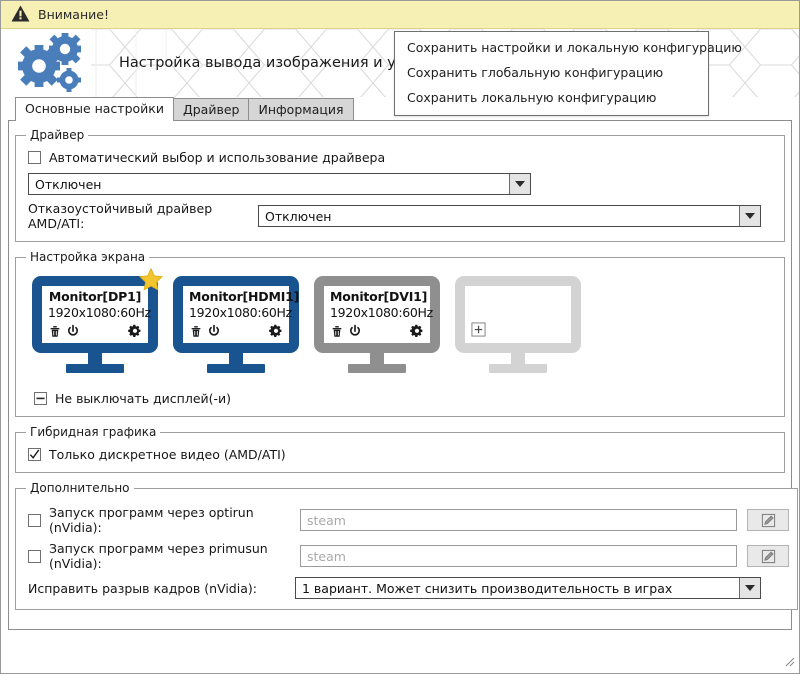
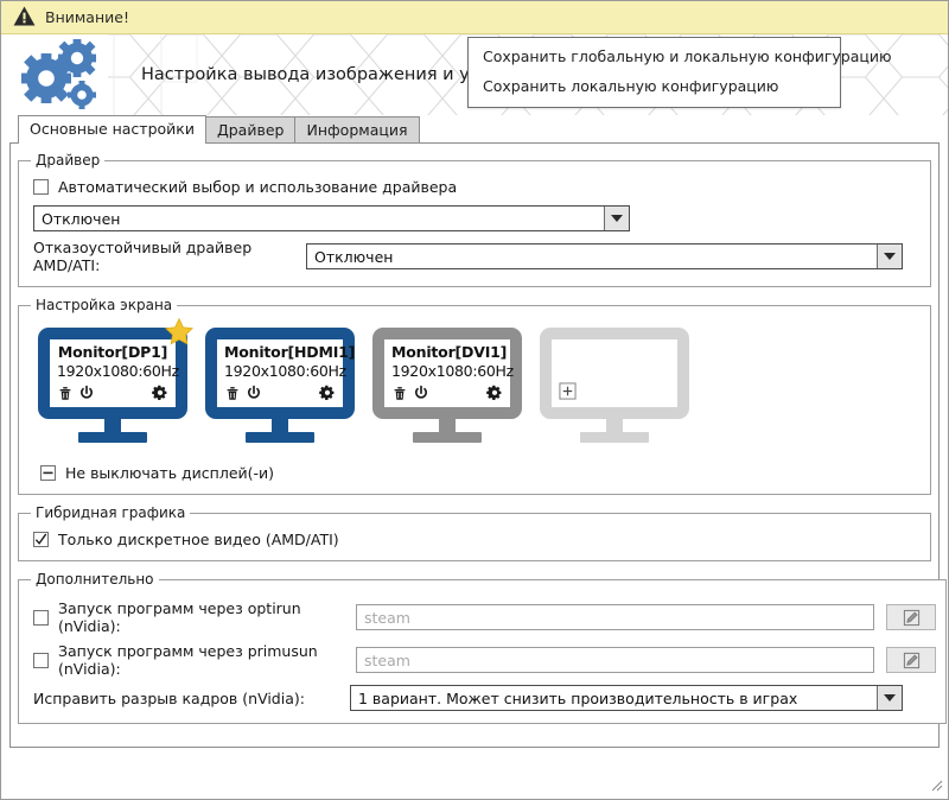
- Сохранить настройки и локальную конфигурацию
+ Сохранить глобальную и локальную конфигурацию
- Сохранить глобальную конфигурацию
  Сохранить локальную конфигурацию
  Внимание!
  Основные настройки
  Драйвер
  Информация
  Драйвер
  Автоматический выбор и использование драйвера
  Отключен
  Отказоустойчивый драйвер AMD/ATI:
  Отключен
  Настройка экрана
  Monitor[DP1]
  1920x1080:60Hz
  Monitor[HDMI1]
  1920x1080:60Hz
  Monitor[DVI1]
  1920x1080:60Hz
  Не выключать дисплей(-и)
  Гибридная графика
  Только дискретное видео (AMD/ATI)
  Дополнительно
  Запуск программ через optirun (nVidia):
  steam
  Запуск программ через primusun (nVidia):
  steam
  Исправить разрыв кадров (nVidia):
  1 вариант. Может снизить производительность в играх
